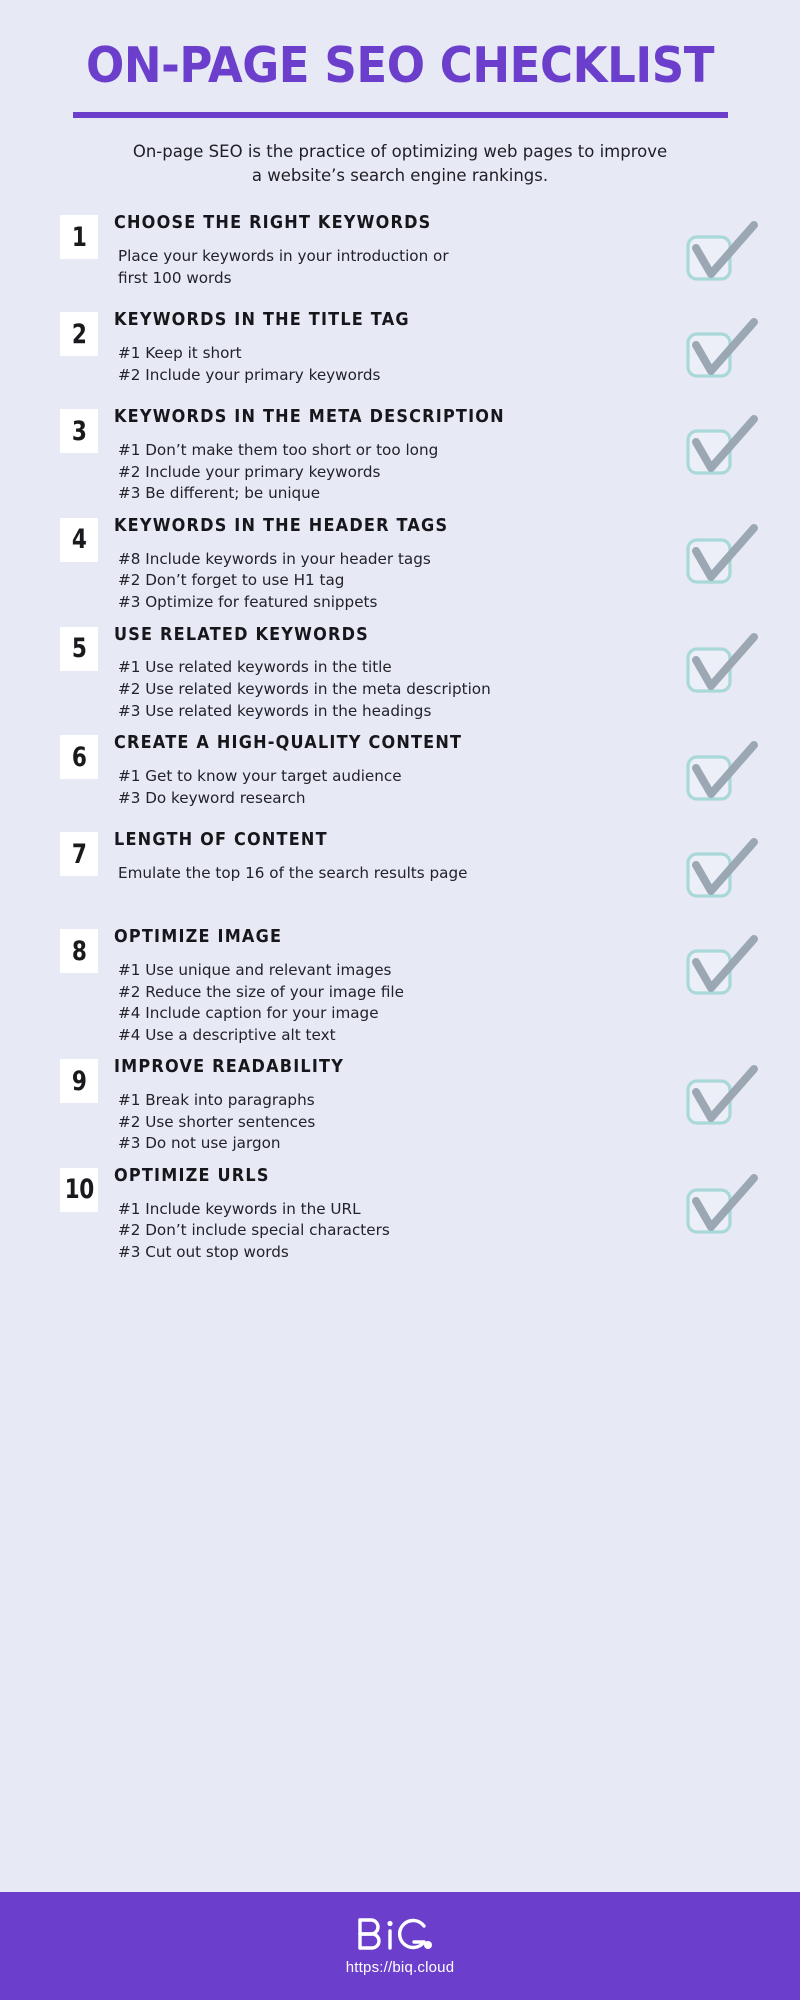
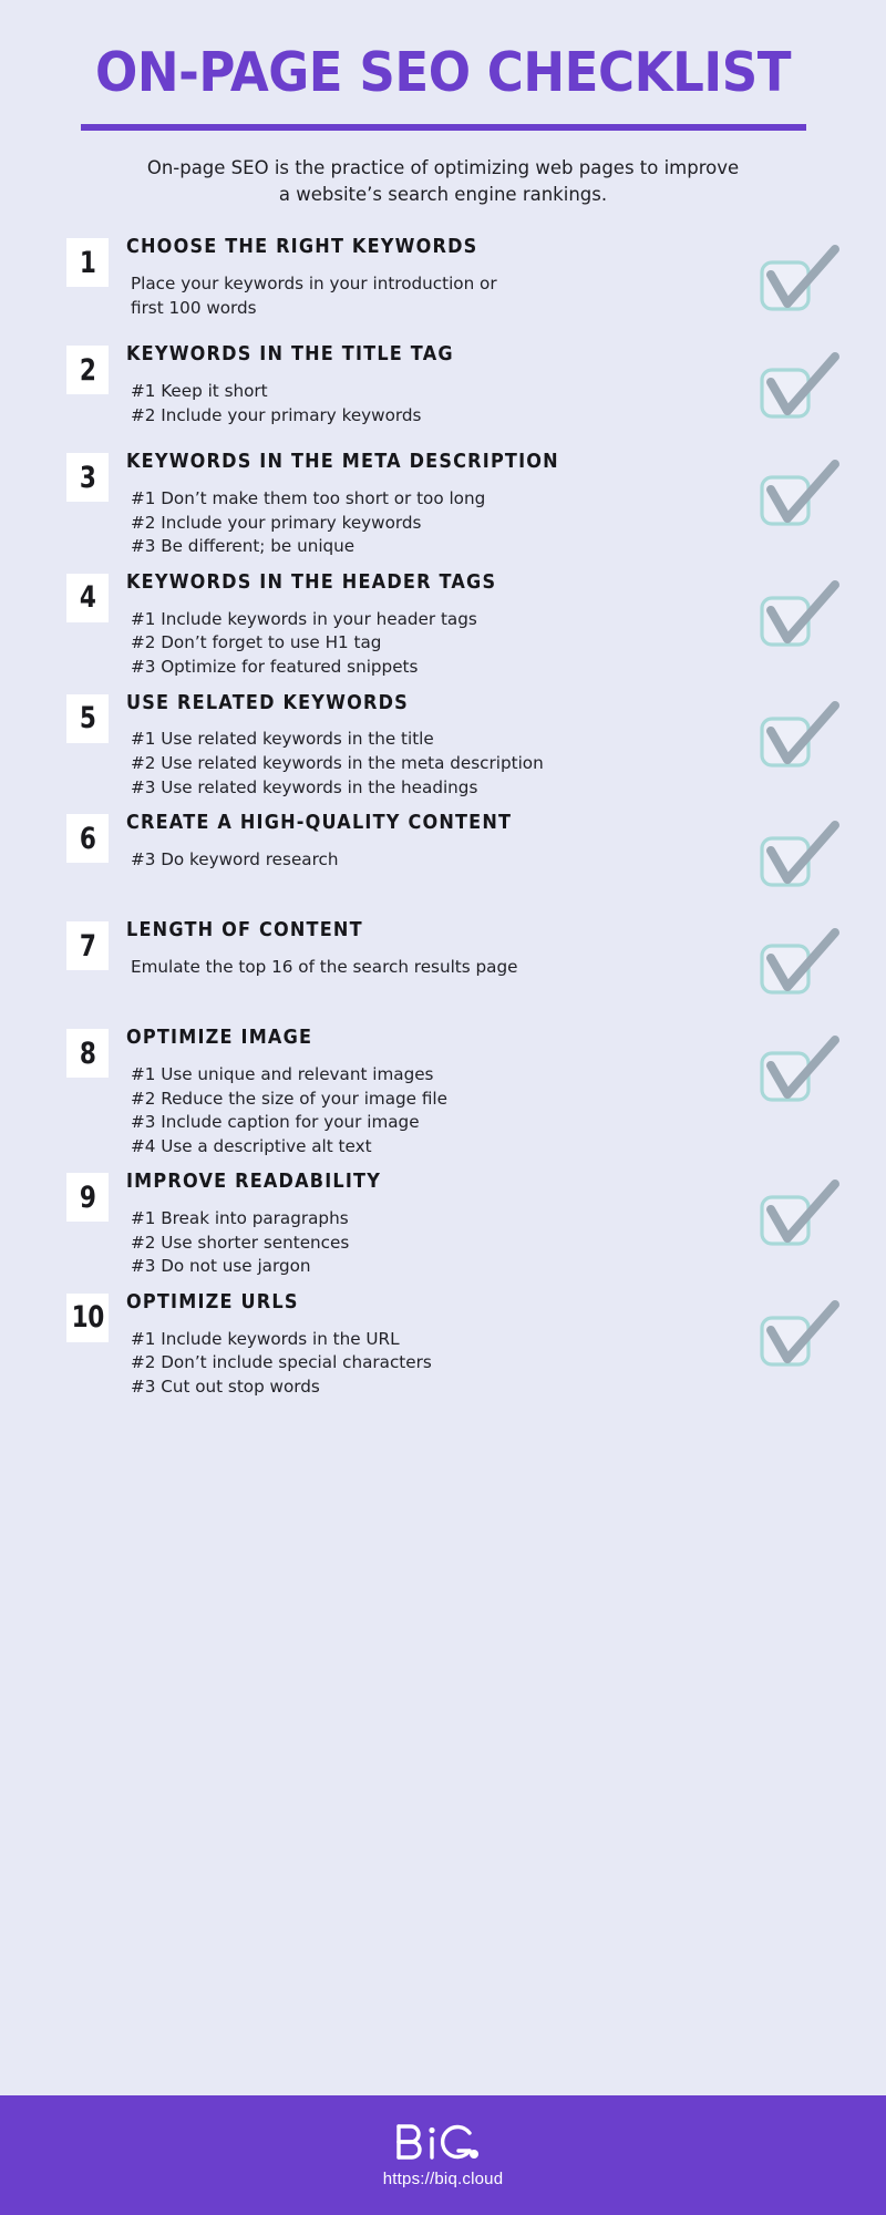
  ON-PAGE SEO CHECKLIST
  On-page SEO is the practice of optimizing web pages to improve a website’s search engine rankings.
  1
  CHOOSE THE RIGHT KEYWORDS
  Place your keywords in your introduction or
  first 100 words
  2
  KEYWORDS IN THE TITLE TAG
  #1 Keep it short
  #2 Include your primary keywords
  3
  KEYWORDS IN THE META DESCRIPTION
  #1 Don’t make them too short or too long
  #2 Include your primary keywords
  #3 Be different; be unique
  4
  KEYWORDS IN THE HEADER TAGS
- #8 Include keywords in your header tags
+ #1 Include keywords in your header tags
  #2 Don’t forget to use H1 tag
  #3 Optimize for featured snippets
  5
  USE RELATED KEYWORDS
  #1 Use related keywords in the title
  #2 Use related keywords in the meta description
  #3 Use related keywords in the headings
  6
  CREATE A HIGH-QUALITY CONTENT
- #1 Get to know your target audience
  #3 Do keyword research
  7
  LENGTH OF CONTENT
  Emulate the top 16 of the search results page
  8
  OPTIMIZE IMAGE
  #1 Use unique and relevant images
  #2 Reduce the size of your image file
- #4 Include caption for your image
+ #3 Include caption for your image
  #4 Use a descriptive alt text
  9
  IMPROVE READABILITY
  #1 Break into paragraphs
  #2 Use shorter sentences
  #3 Do not use jargon
  10
  OPTIMIZE URLS
  #1 Include keywords in the URL
  #2 Don’t include special characters
  #3 Cut out stop words
  https://biq.cloud
